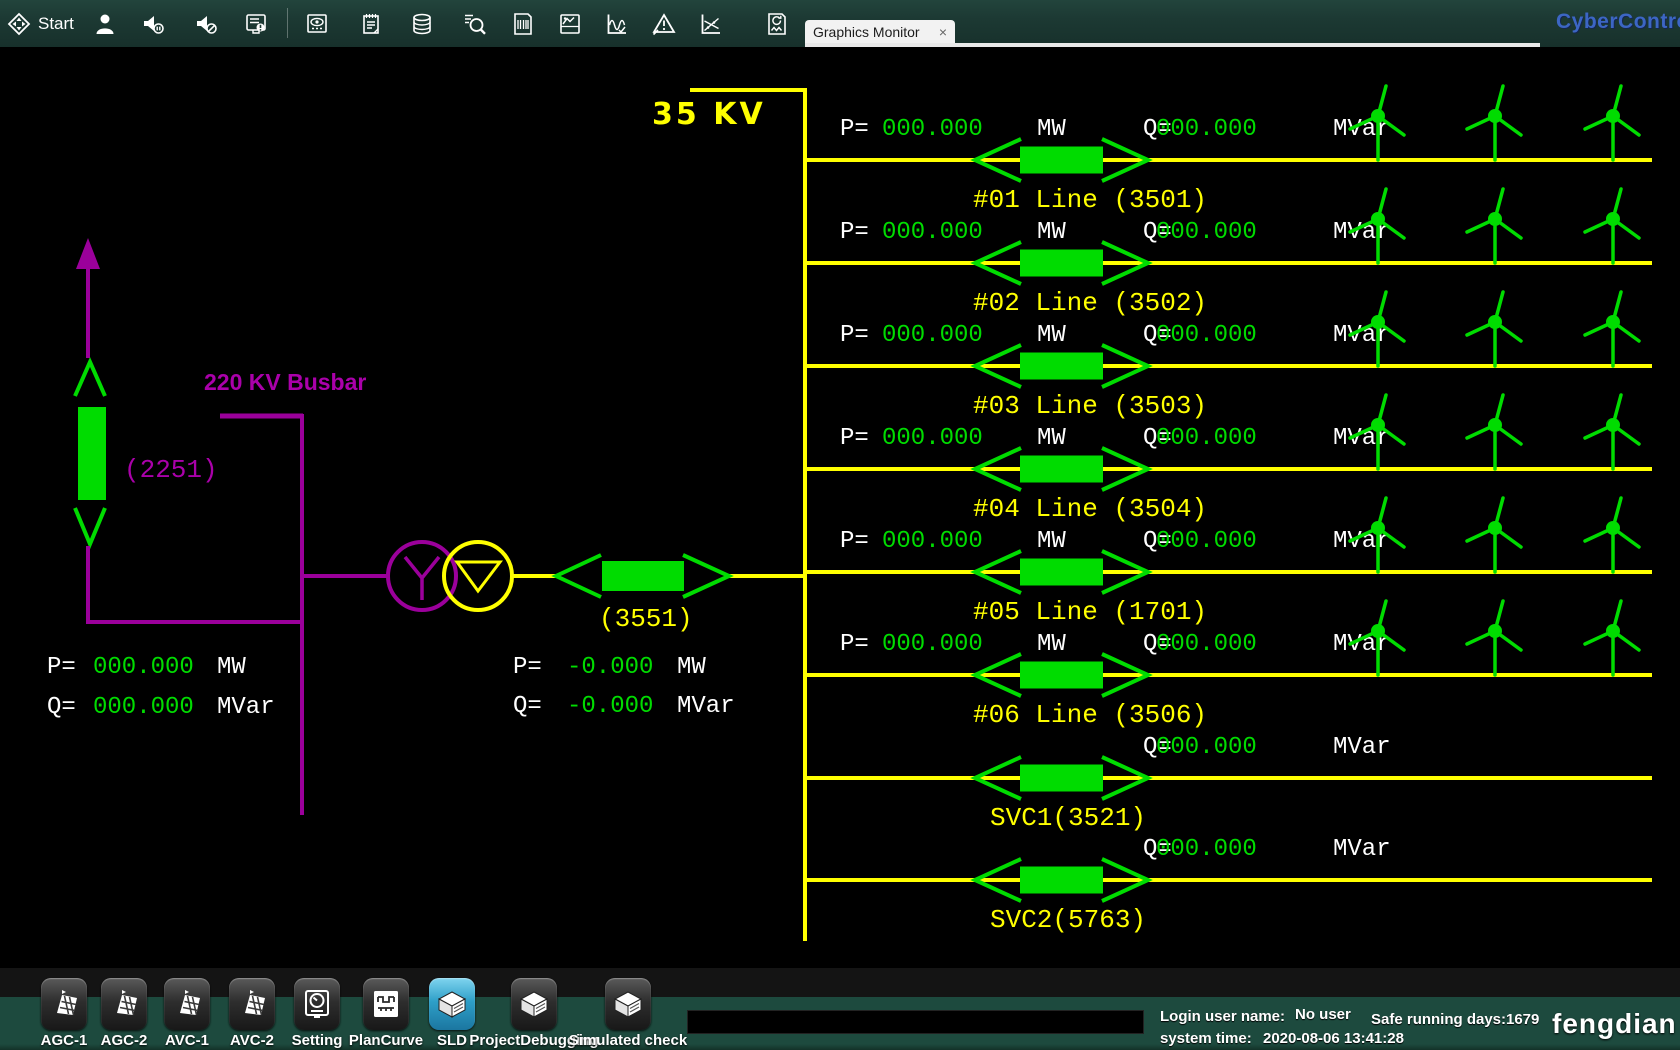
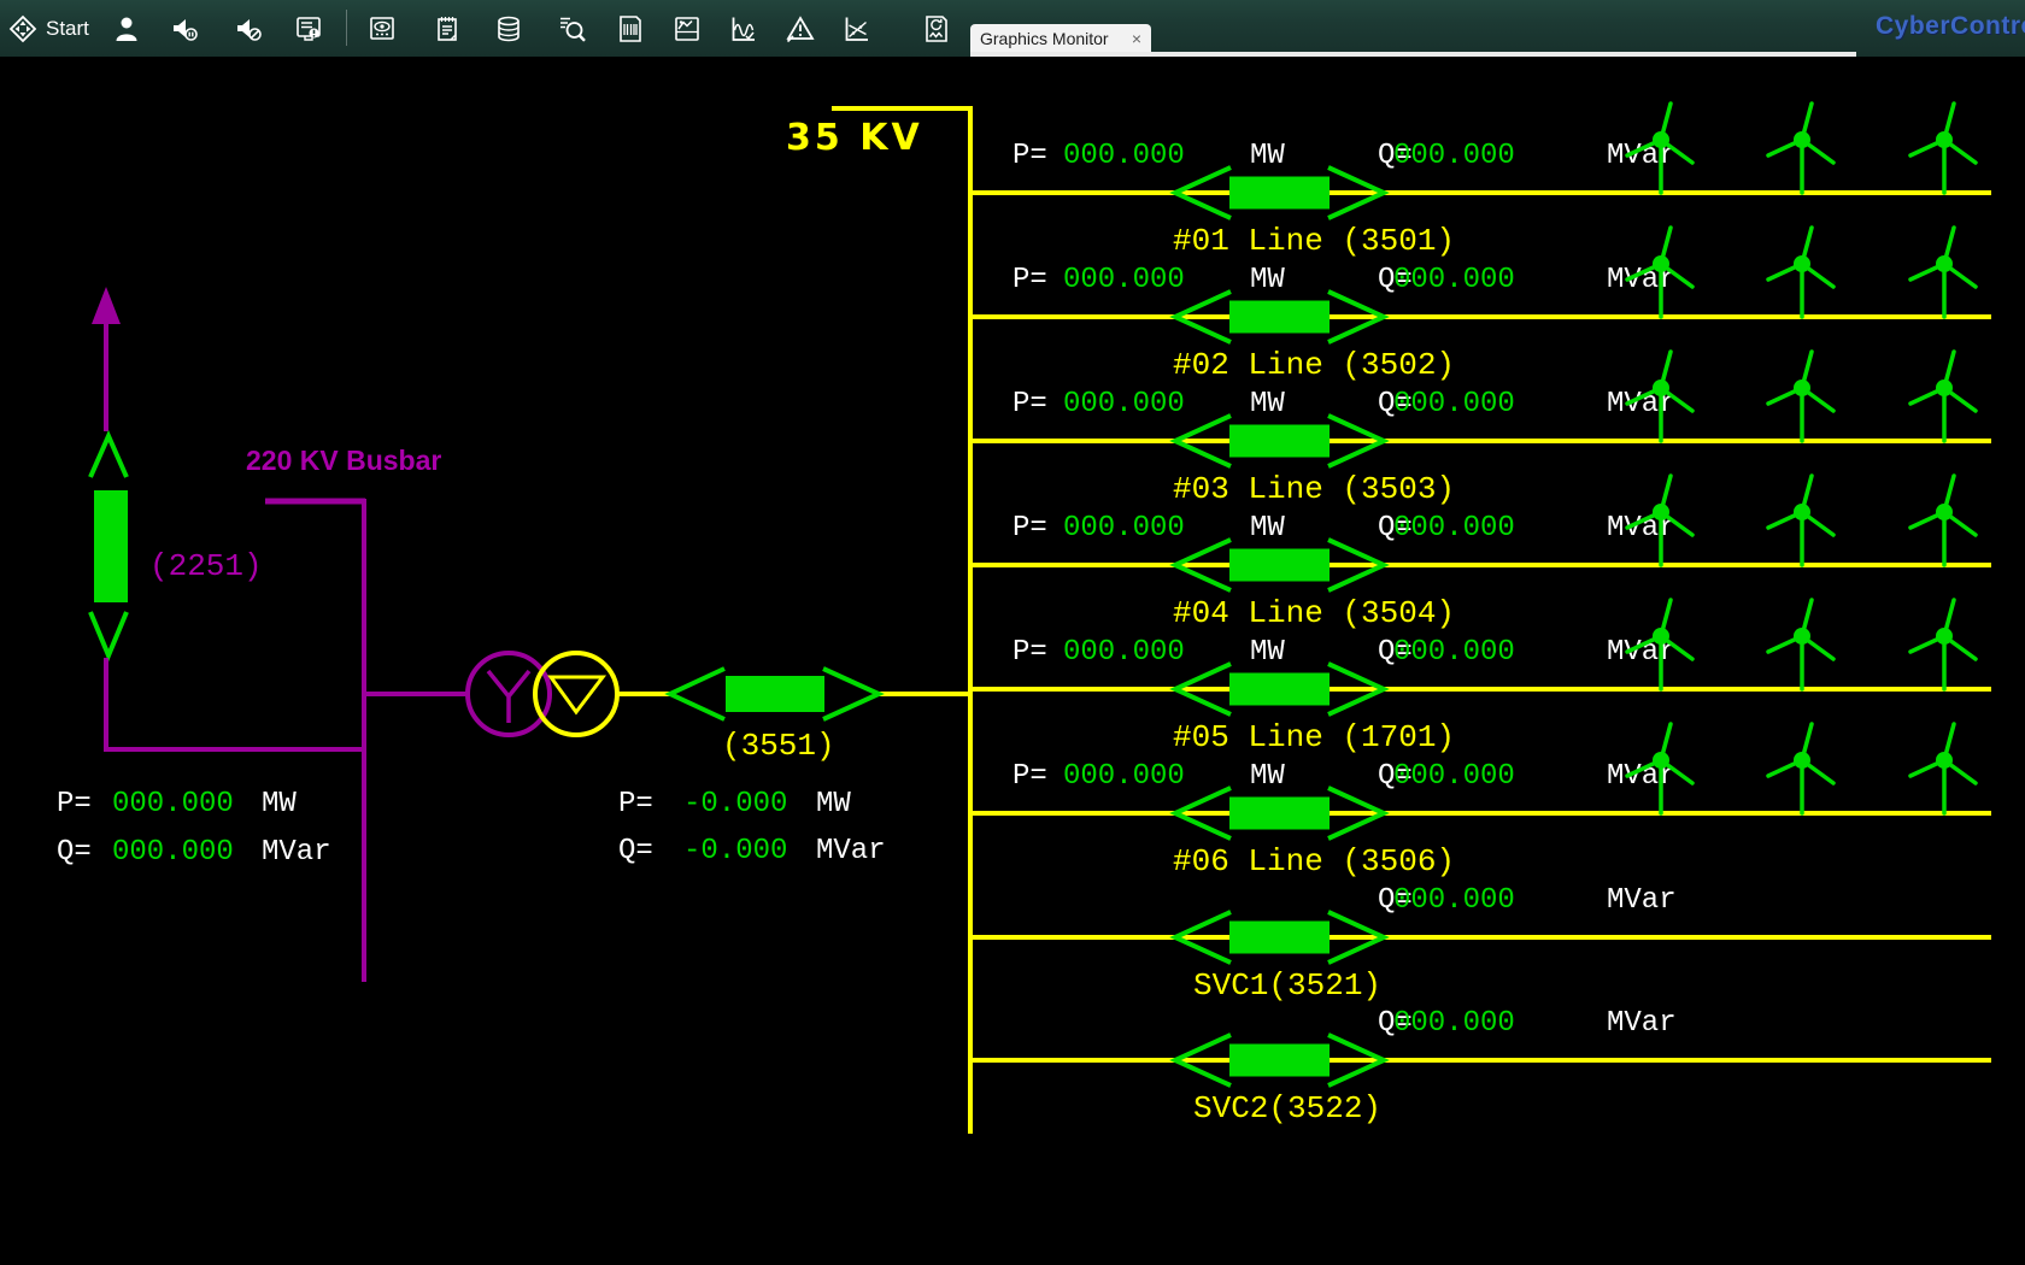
  220 KV Busbar
  (2251)
  P=
  000.000
  MW
  Q=
  000.000
  MVar
  (3551)
  P=
  -0.000
  MW
  Q=
  -0.000
  MVar
  35 KV
  P=
  000.000
  MW
  Q=
  000.000
  MVar
  #01 Line (3501)
  P=
  000.000
  MW
  Q=
  000.000
  MVar
  #02 Line (3502)
  P=
  000.000
  MW
  Q=
  000.000
  MVar
  #03 Line (3503)
  P=
  000.000
  MW
  Q=
  000.000
  MVar
  #04 Line (3504)
  P=
  000.000
  MW
  Q=
  000.000
  MVar
  #05 Line (1701)
  P=
  000.000
  MW
  Q=
  000.000
  MVar
  #06 Line (3506)
  Q=
  000.000
  MVar
  SVC1(3521)
  Q=
  000.000
  MVar
- SVC2(5763)
+ SVC2(3522)
  Start
  Graphics Monitor
  ×
  CyberContr
- AGC-1
- AGC-2
- AVC-1
- AVC-2
- Setting
- PlanCurve
- SLD
- ProjectDebugging
- Simulated check
- Login user name:
- No user
- Safe running days:
- 1679
- system time:
- 2020-08-06 13:41:28
- fengdian
